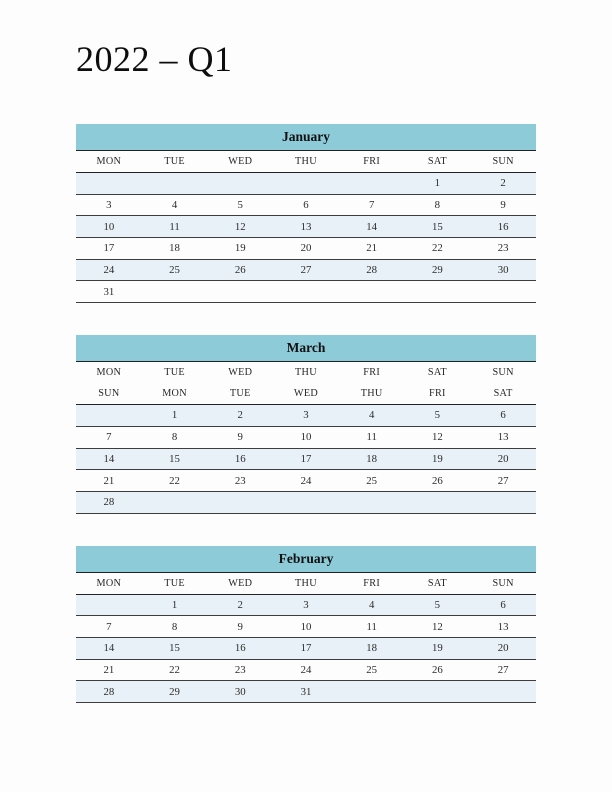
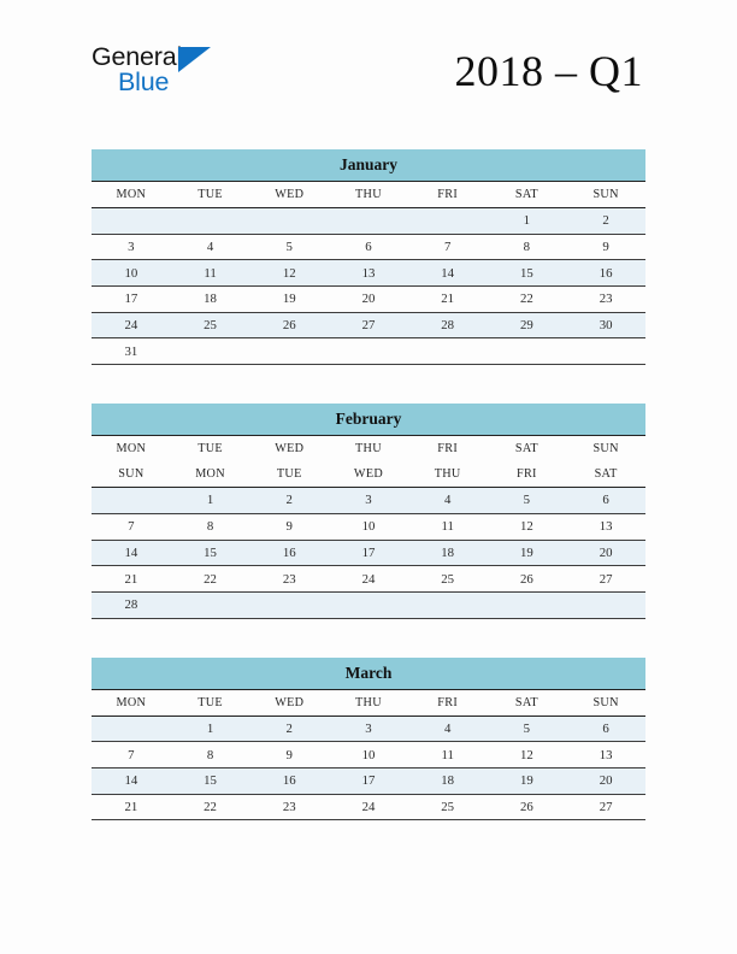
+ General
+ Blue
- 2022 – Q1
+ 2018 – Q1
  January
  MON	TUE	WED	THU	FRI	SAT	SUN
  					1	2
  3	4	5	6	7	8	9
  10	11	12	13	14	15	16
  17	18	19	20	21	22	23
  24	25	26	27	28	29	30
  31
- March
+ February
  MON	TUE	WED	THU	FRI	SAT	SUN
  SUN	MON	TUE	WED	THU	FRI	SAT
  	1	2	3	4	5	6
  7	8	9	10	11	12	13
  14	15	16	17	18	19	20
  21	22	23	24	25	26	27
  28
- February
+ March
  MON	TUE	WED	THU	FRI	SAT	SUN
  	1	2	3	4	5	6
  7	8	9	10	11	12	13
  14	15	16	17	18	19	20
  21	22	23	24	25	26	27
- 28	29	30	31
